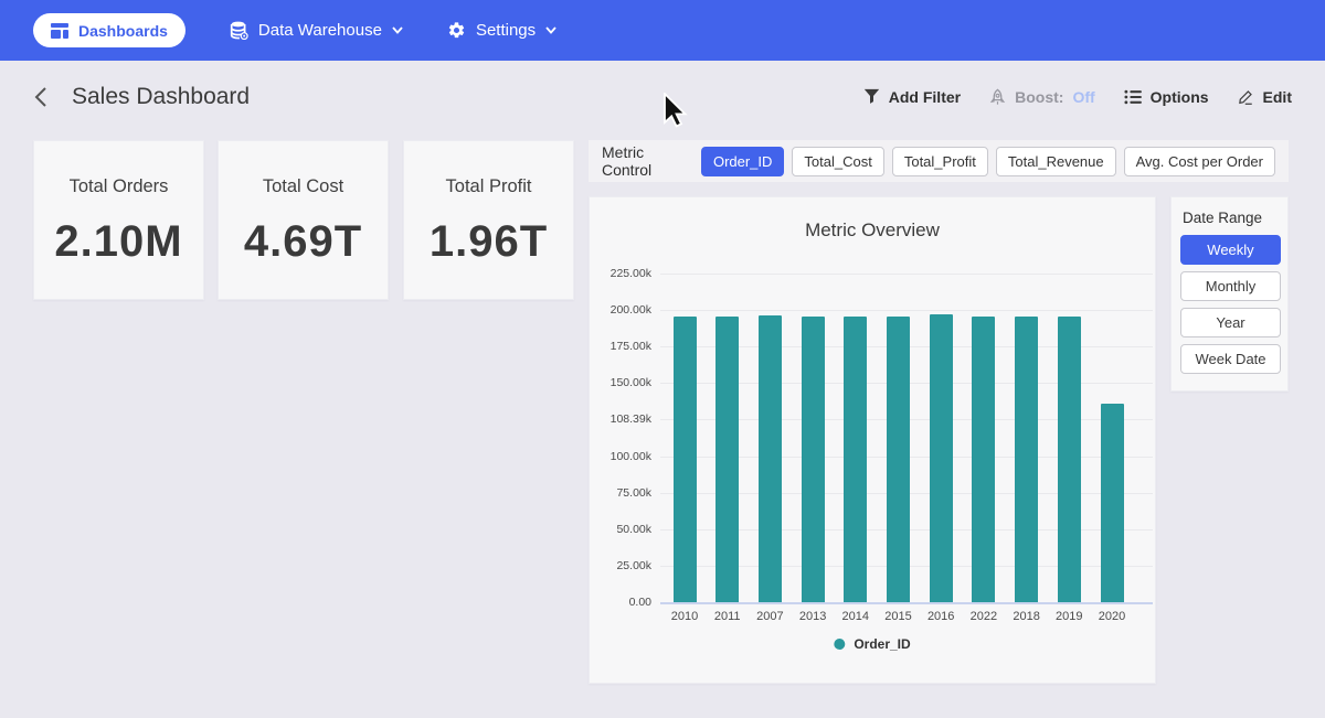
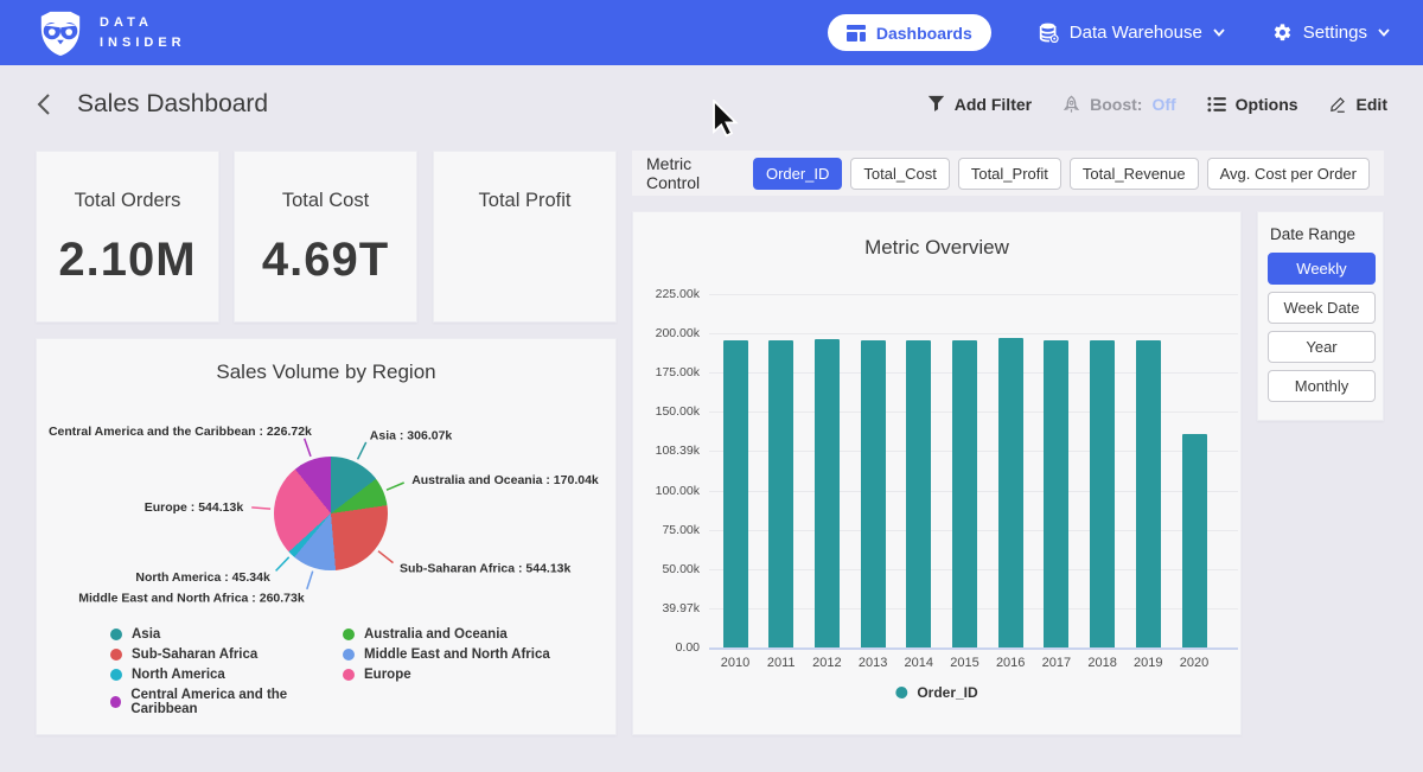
+ DATA
+ INSIDER
  Dashboards
  Data Warehouse
  Settings
  Sales Dashboard
  Add Filter
  Boost:
  Off
  Options
  Edit
  Total Orders
  2.10M
  Total Cost
  4.69T
  Total Profit
- 1.96T
  Metric Control
  Order_ID
  Total_Cost
  Total_Profit
  Total_Revenue
  Avg. Cost per Order
  Metric Overview
  0.00
- 25.00k
+ 39.97k
  50.00k
  75.00k
  100.00k
  108.39k
  150.00k
  175.00k
  200.00k
  225.00k
  2010
  2011
- 2007
+ 2012
  2013
  2014
  2015
  2016
- 2022
+ 2017
  2018
  2019
  2020
  Order_ID
  Date Range
  Weekly
- Monthly
+ Week Date
  Year
- Week Date
+ Monthly
+ Sales Volume by Region
+ Asia : 306.07k
+ Australia and Oceania : 170.04k
+ Sub-Saharan Africa : 544.13k
+ Middle East and North Africa : 260.73k
+ North America : 45.34k
+ Europe : 544.13k
+ Central America and the Caribbean : 226.72k
+ Asia
+ Australia and Oceania
+ Sub-Saharan Africa
+ Middle East and North Africa
+ North America
+ Europe
+ Central America and the Caribbean
